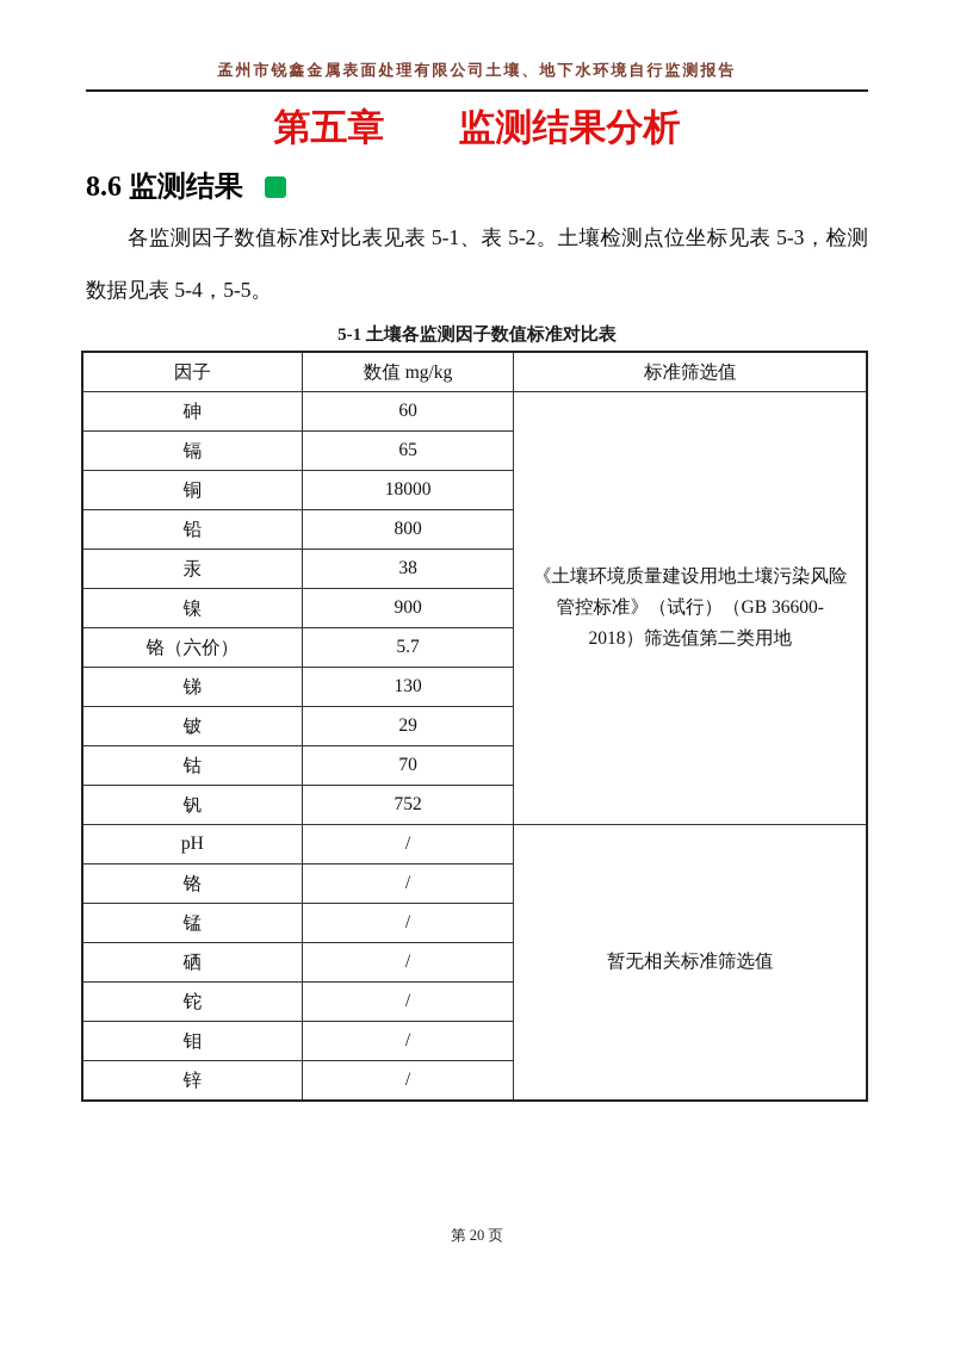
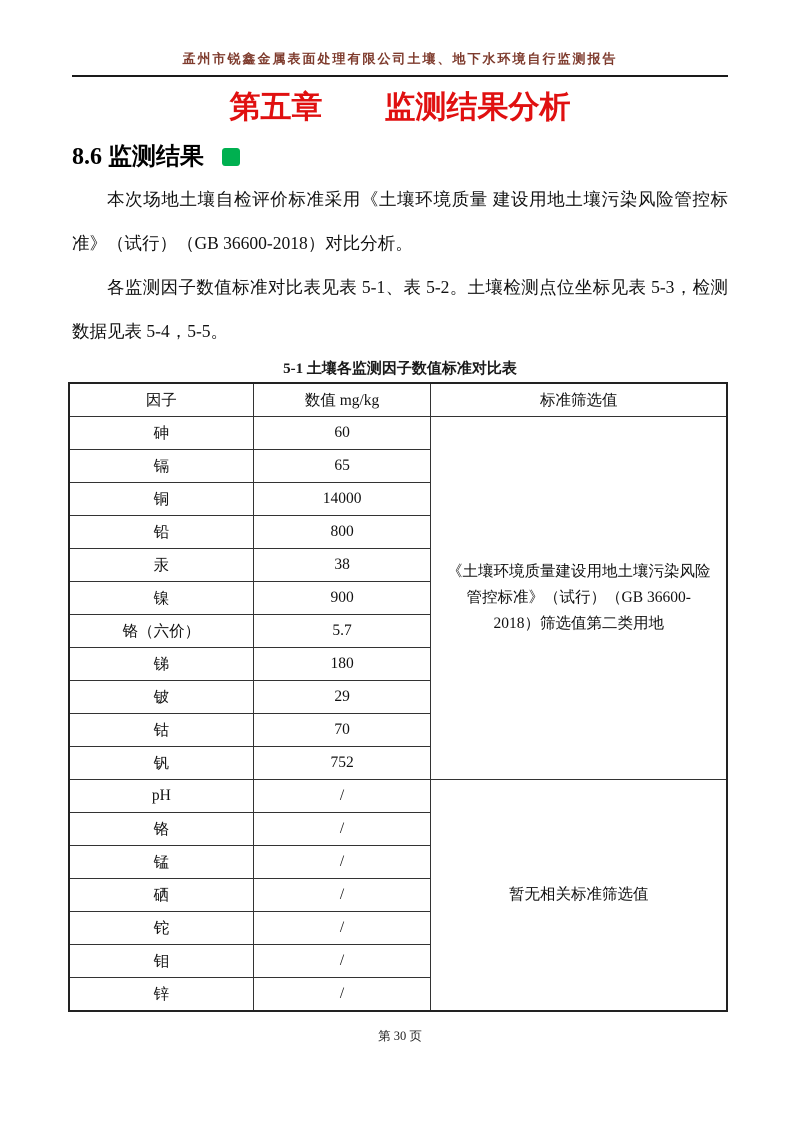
  孟州市锐鑫金属表面处理有限公司土壤、地下水环境自行监测报告
  第五章 监测结果分析
  8.6 监测结果
+ 本次场地土壤自检评价标准采用《土壤环境质量 建设用地土壤污染风险管控标准》（试行）（GB 36600-2018）对比分析。
  各监测因子数值标准对比表见表 5-1、表 5-2。土壤检测点位坐标见表 5-3，检测数据见表 5-4，5-5。
  5-1 土壤各监测因子数值标准对比表
  因子	数值 mg/kg	标准筛选值
  砷	60	《土壤环境质量建设用地土壤污染风险管控标准》（试行）（GB 36600-2018）筛选值第二类用地
  镉	65
- 铜	18000
+ 铜	14000
  铅	800
  汞	38
  镍	900
  铬（六价）	5.7
- 锑	130
+ 锑	180
  铍	29
  钴	70
  钒	752
  pH	/	暂无相关标准筛选值
  铬	/
  锰	/
  硒	/
  铊	/
  钼	/
  锌	/
- 第 20 页
+ 第 30 页
